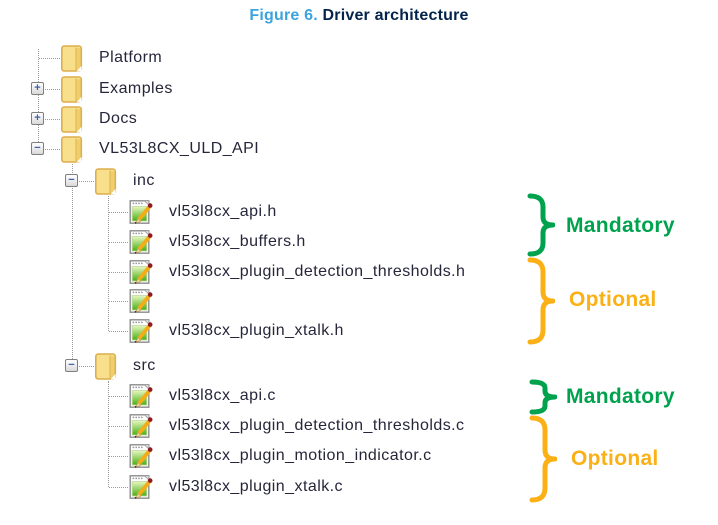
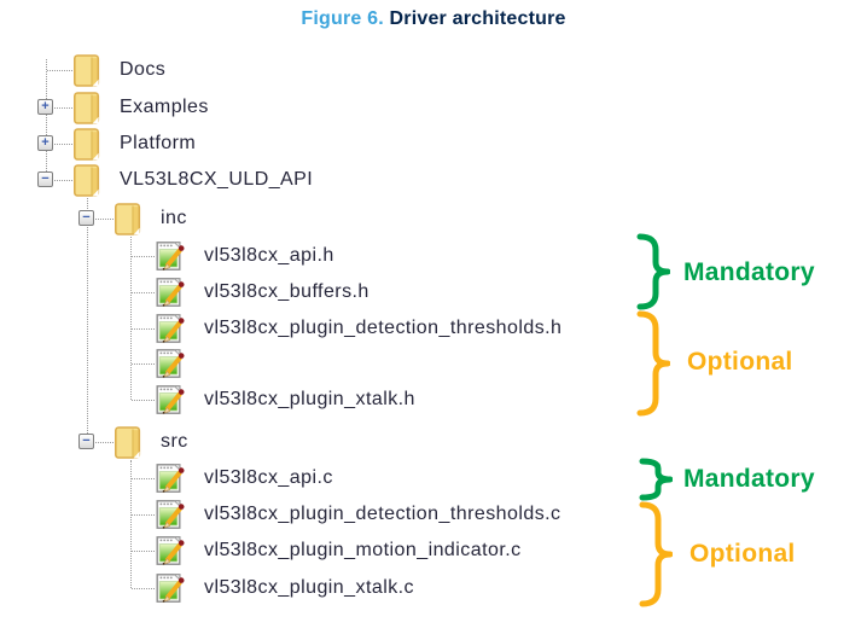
  Figure 6. Driver architecture
  +
  +
  −
  −
  −
- Platform
+ Docs
  Examples
- Docs
+ Platform
  VL53L8CX_ULD_API
  inc
  vl53l8cx_api.h
  vl53l8cx_buffers.h
  vl53l8cx_plugin_detection_thresholds.h
  vl53l8cx_plugin_xtalk.h
  src
  vl53l8cx_api.c
  vl53l8cx_plugin_detection_thresholds.c
  vl53l8cx_plugin_motion_indicator.c
  vl53l8cx_plugin_xtalk.c
  Mandatory
  Optional
  Mandatory
  Optional
